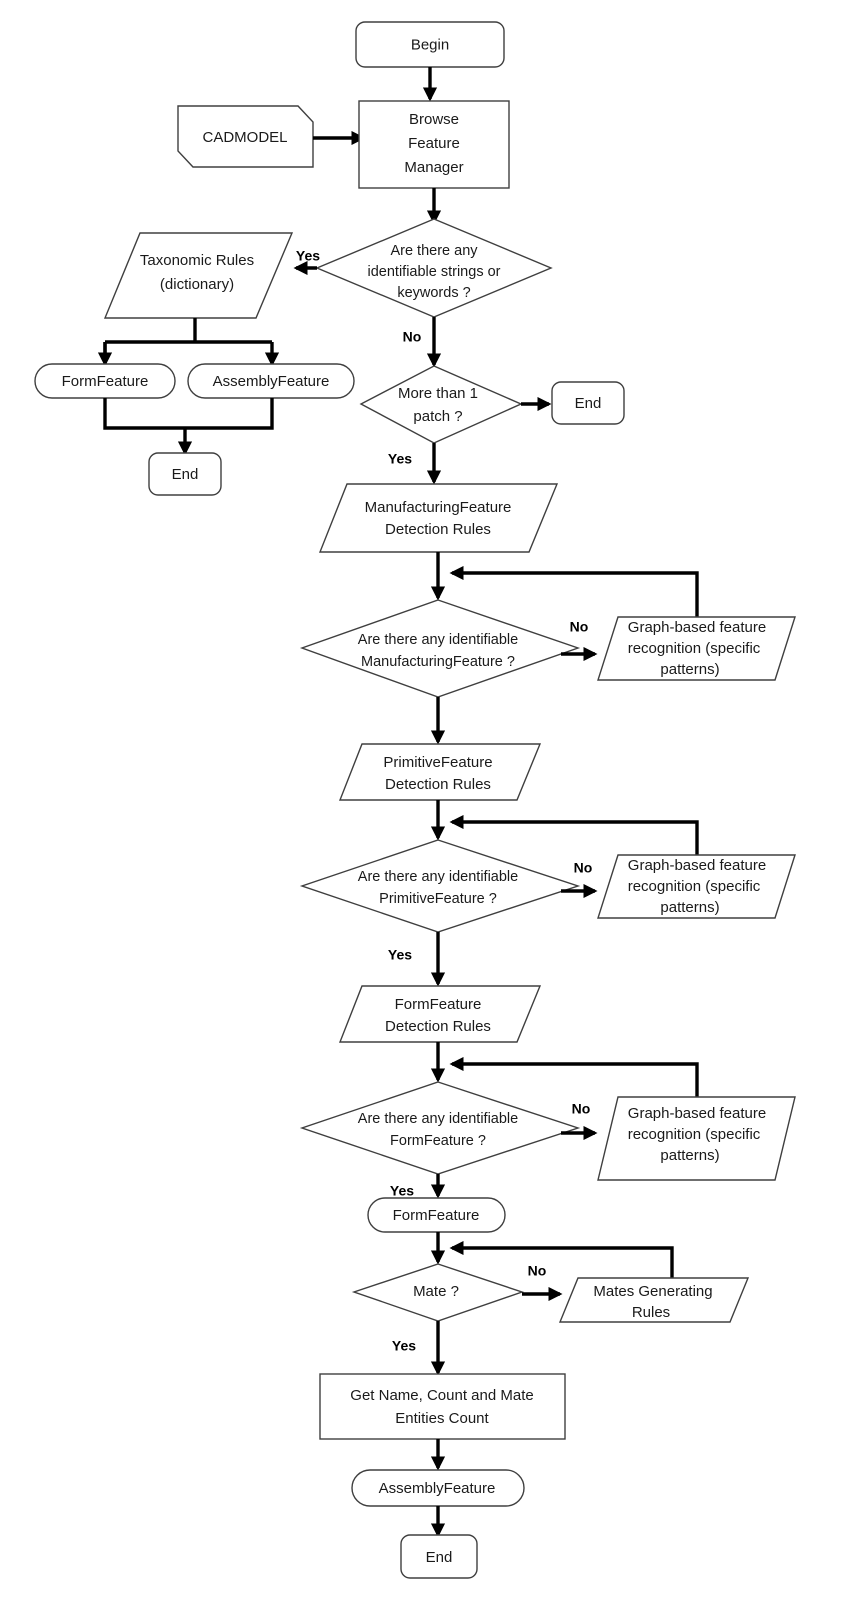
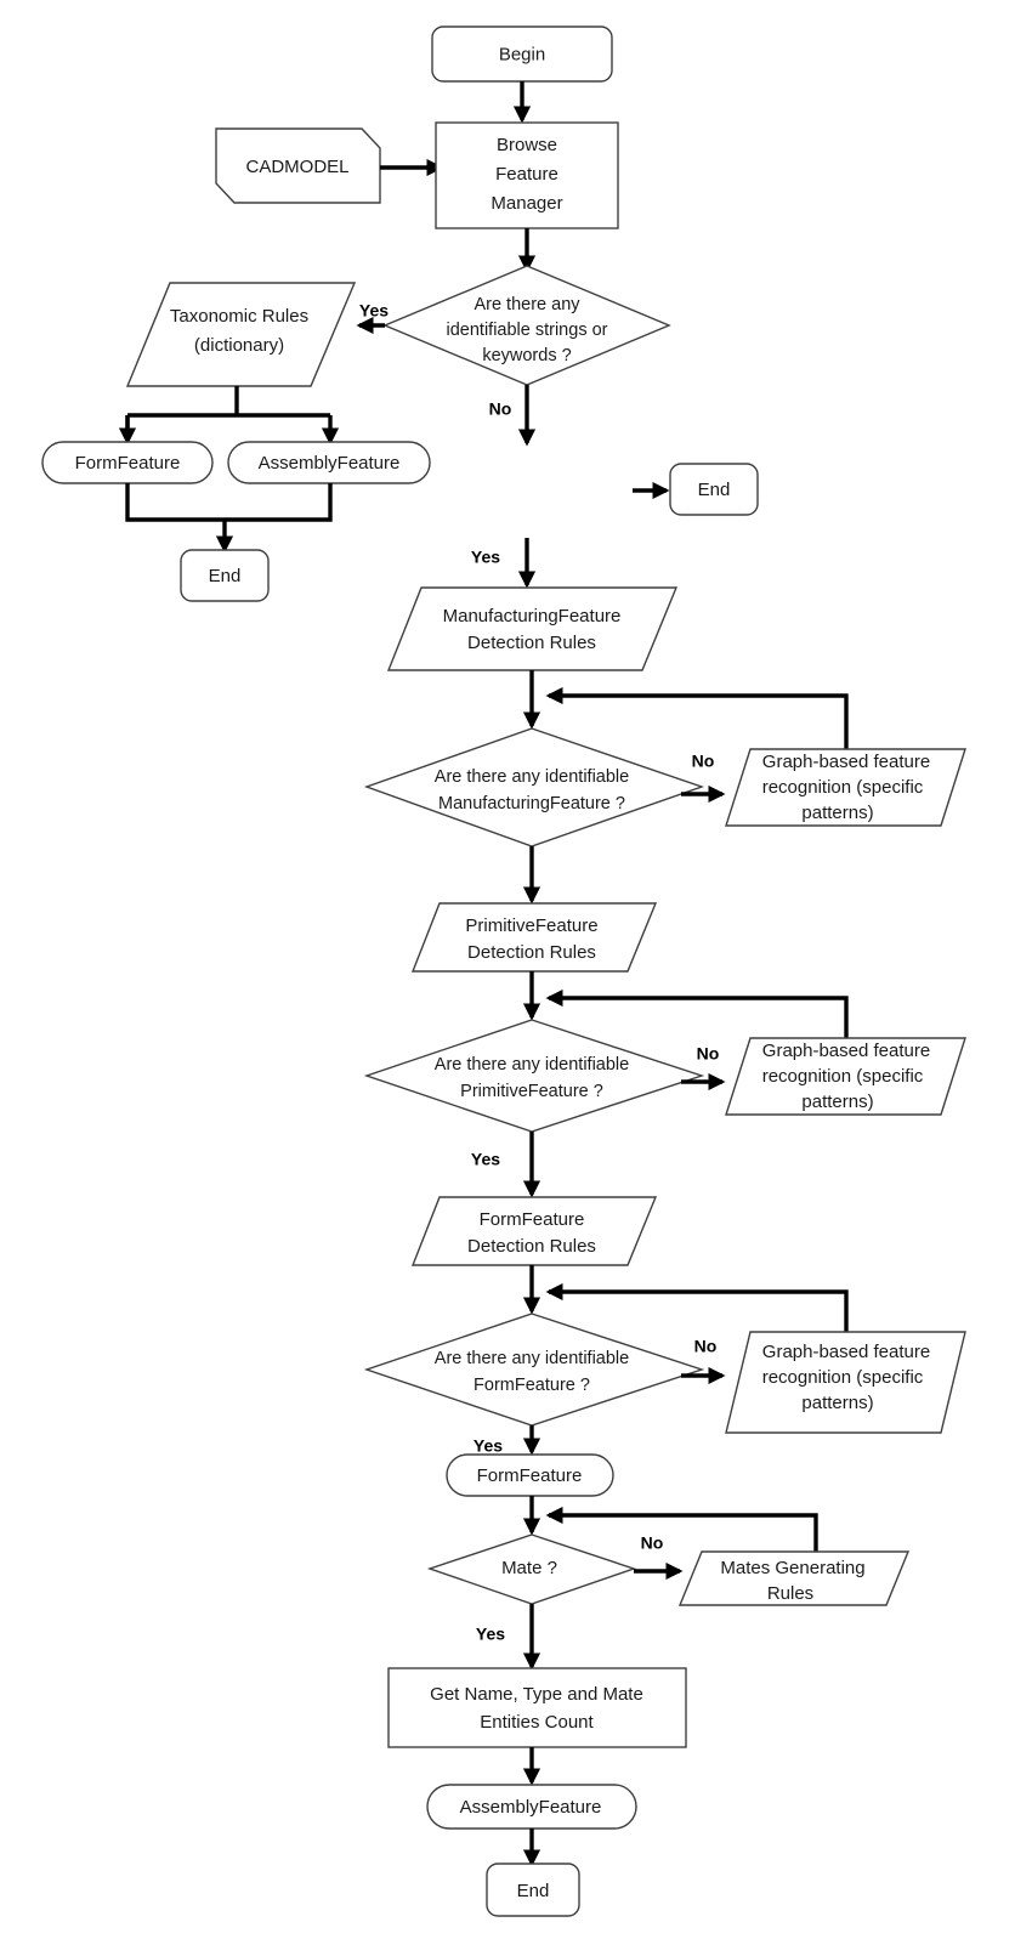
  Begin
  CADMODEL
  Browse
  Feature
  Manager
  Are there any
  identifiable strings or
  keywords ?
  Yes
  No
  Taxonomic Rules
  (dictionary)
  FormFeature
  AssemblyFeature
  End
- More than 1
- patch ?
  End
  Yes
  ManufacturingFeature
  Detection Rules
  Are there any identifiable
  ManufacturingFeature ?
  No
  Graph-based feature
  recognition (specific
  patterns)
  PrimitiveFeature
  Detection Rules
  Are there any identifiable
  PrimitiveFeature ?
  No
  Graph-based feature
  recognition (specific
  patterns)
  Yes
  FormFeature
  Detection Rules
  Are there any identifiable
  FormFeature ?
  No
  Graph-based feature
  recognition (specific
  patterns)
  Yes
  FormFeature
  Mate ?
  No
  Mates Generating
  Rules
  Yes
- Get Name, Count and Mate
+ Get Name, Type and Mate
  Entities Count
  AssemblyFeature
  End
